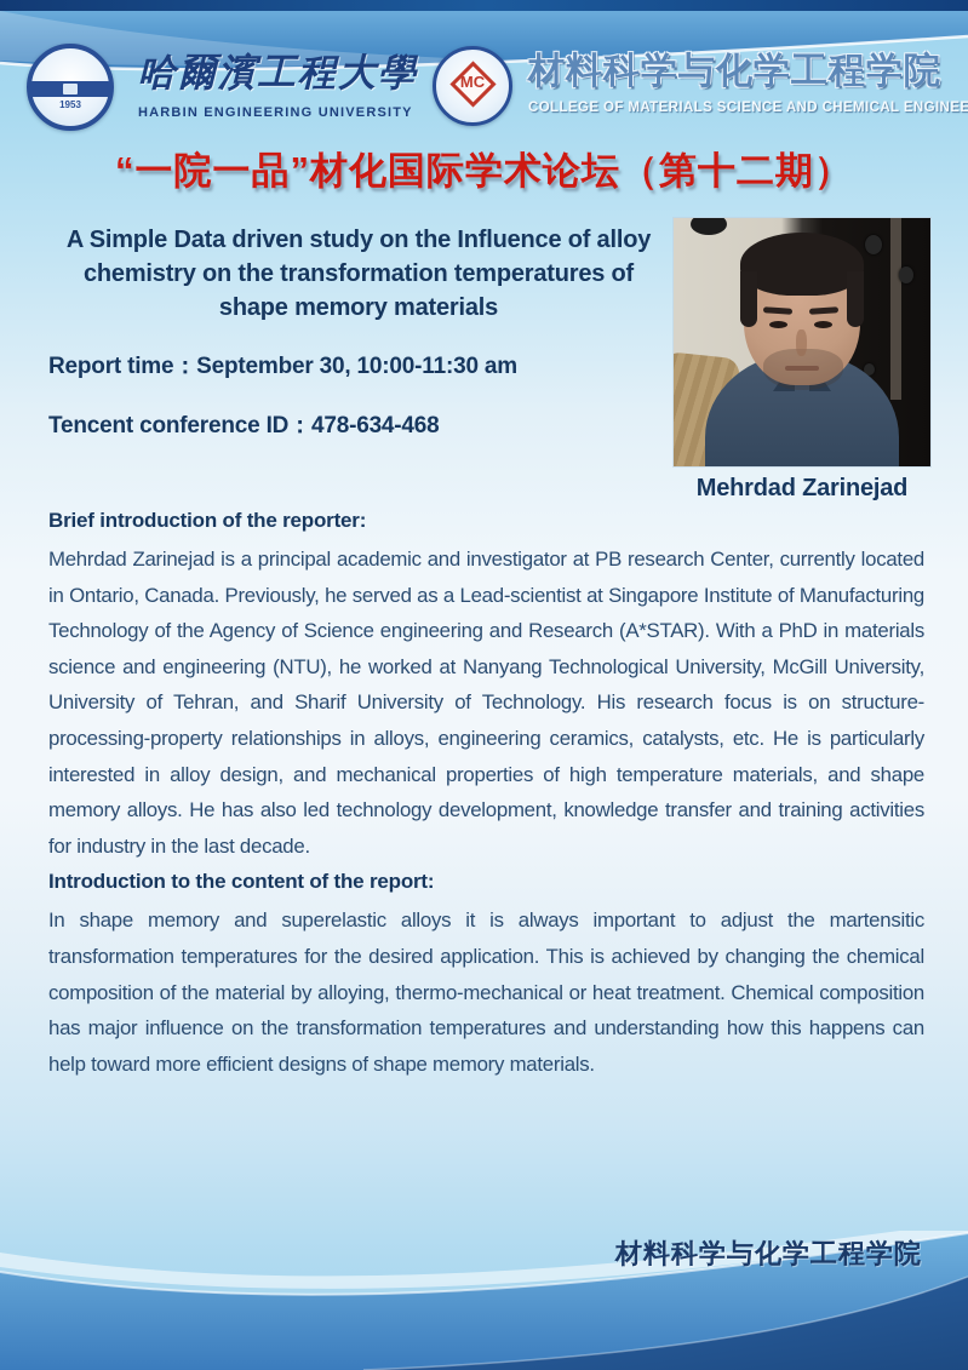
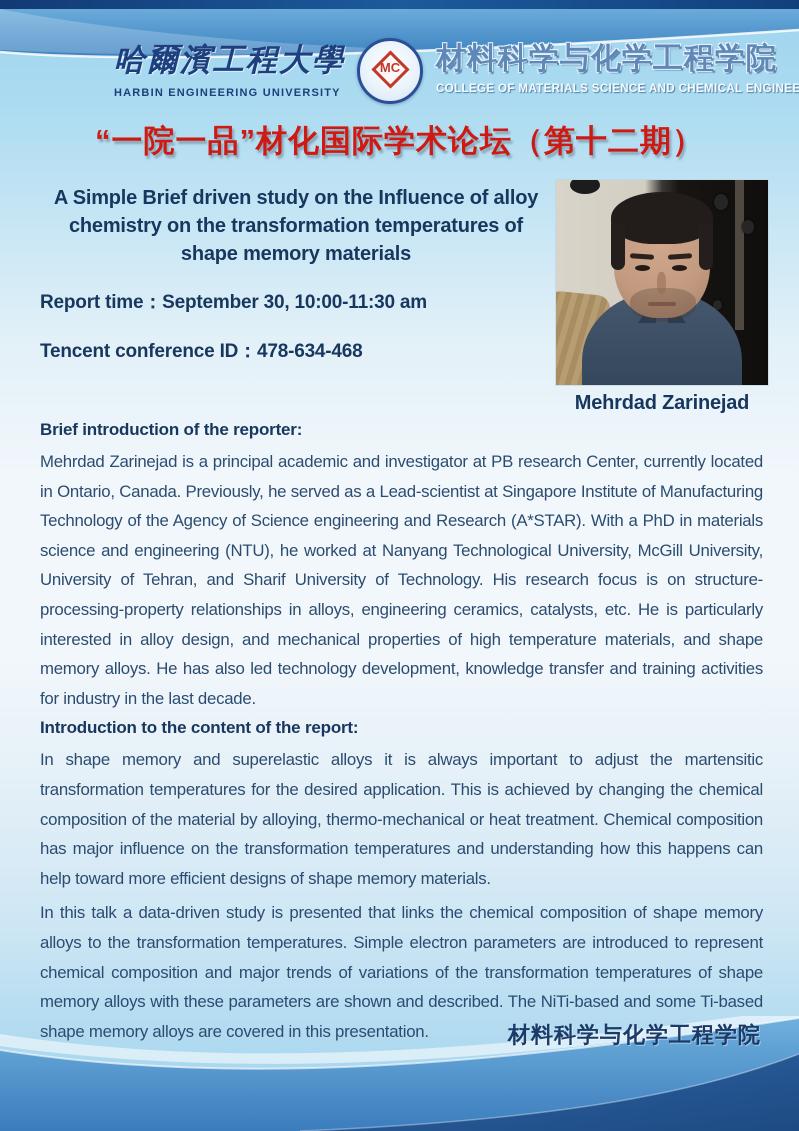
- 1953
  哈爾濱工程大學
  HARBIN ENGINEERING UNIVERSITY
  MC
  材料科学与化学工程学院
  COLLEGE OF MATERIALS SCIENCE AND CHEMICAL ENGINEE
  “一院一品”材化国际学术论坛（第十二期）
- A Simple Data driven study on the Influence of alloy chemistry on the transformation temperatures of shape memory materials
+ A Simple Brief driven study on the Influence of alloy chemistry on the transformation temperatures of shape memory materials
  Report time：September 30, 10:00-11:30 am
  Tencent conference ID：478-634-468
  Mehrdad Zarinejad
  Brief introduction of the reporter:
  Mehrdad Zarinejad is a principal academic and investigator at PB research Center, currently located in Ontario, Canada. Previously, he served as a Lead-scientist at Singapore Institute of Manufacturing Technology of the Agency of Science engineering and Research (A*STAR). With a PhD in materials science and engineering (NTU), he worked at Nanyang Technological University, McGill University, University of Tehran, and Sharif University of Technology. His research focus is on structure-processing-property relationships in alloys, engineering ceramics, catalysts, etc. He is particularly interested in alloy design, and mechanical properties of high temperature materials, and shape memory alloys. He has also led technology development, knowledge transfer and training activities for industry in the last decade.
  Introduction to the content of the report:
  In shape memory and superelastic alloys it is always important to adjust the martensitic transformation temperatures for the desired application. This is achieved by changing the chemical composition of the material by alloying, thermo-mechanical or heat treatment. Chemical composition has major influence on the transformation temperatures and understanding how this happens can help toward more efficient designs of shape memory materials.
+ In this talk a data-driven study is presented that links the chemical composition of shape memory alloys to the transformation temperatures. Simple electron parameters are introduced to represent chemical composition and major trends of variations of the transformation temperatures of shape memory alloys with these parameters are shown and described. The NiTi-based and some Ti-based shape memory alloys are covered in this presentation.
  材料科学与化学工程学院
